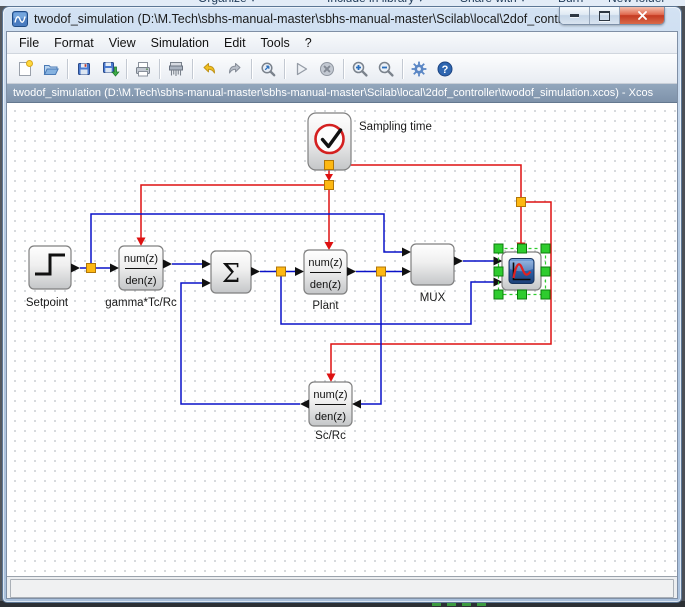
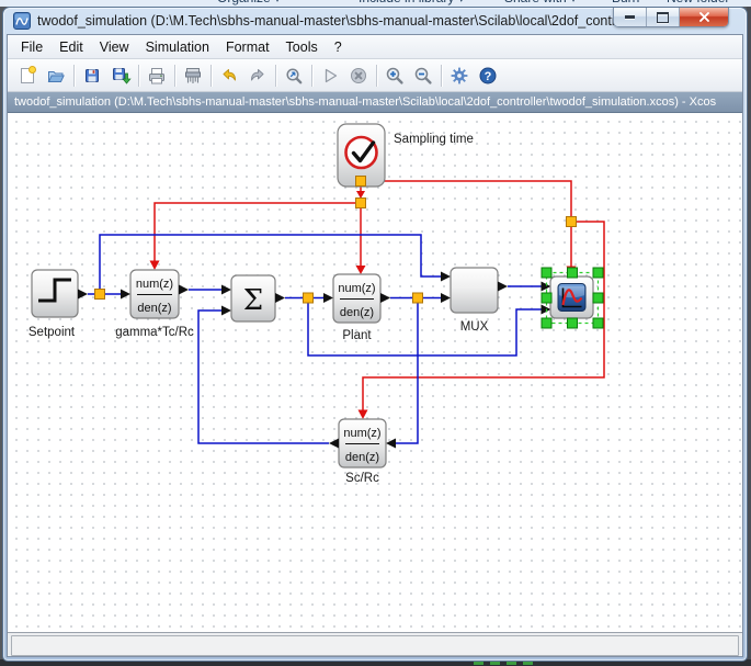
  twodof_simulation (D:\M.Tech\sbhs-manual-master\sbhs-manual-master\Scilab\local\2dof_cont
  File
- Format
+ Edit
  View
  Simulation
- Edit
+ Format
  Tools
  ?
  ?
  twodof_simulation (D:\M.Tech\sbhs-manual-master\sbhs-manual-master\Scilab\local\2dof_controller\twodof_simulation.xcos) - Xcos
  Sampling time
  Setpoint
  num(z)
  den(z)
  gamma*Tc/Rc
  Σ
  num(z)
  den(z)
  Plant
  MUX
  num(z)
  den(z)
  Sc/Rc
